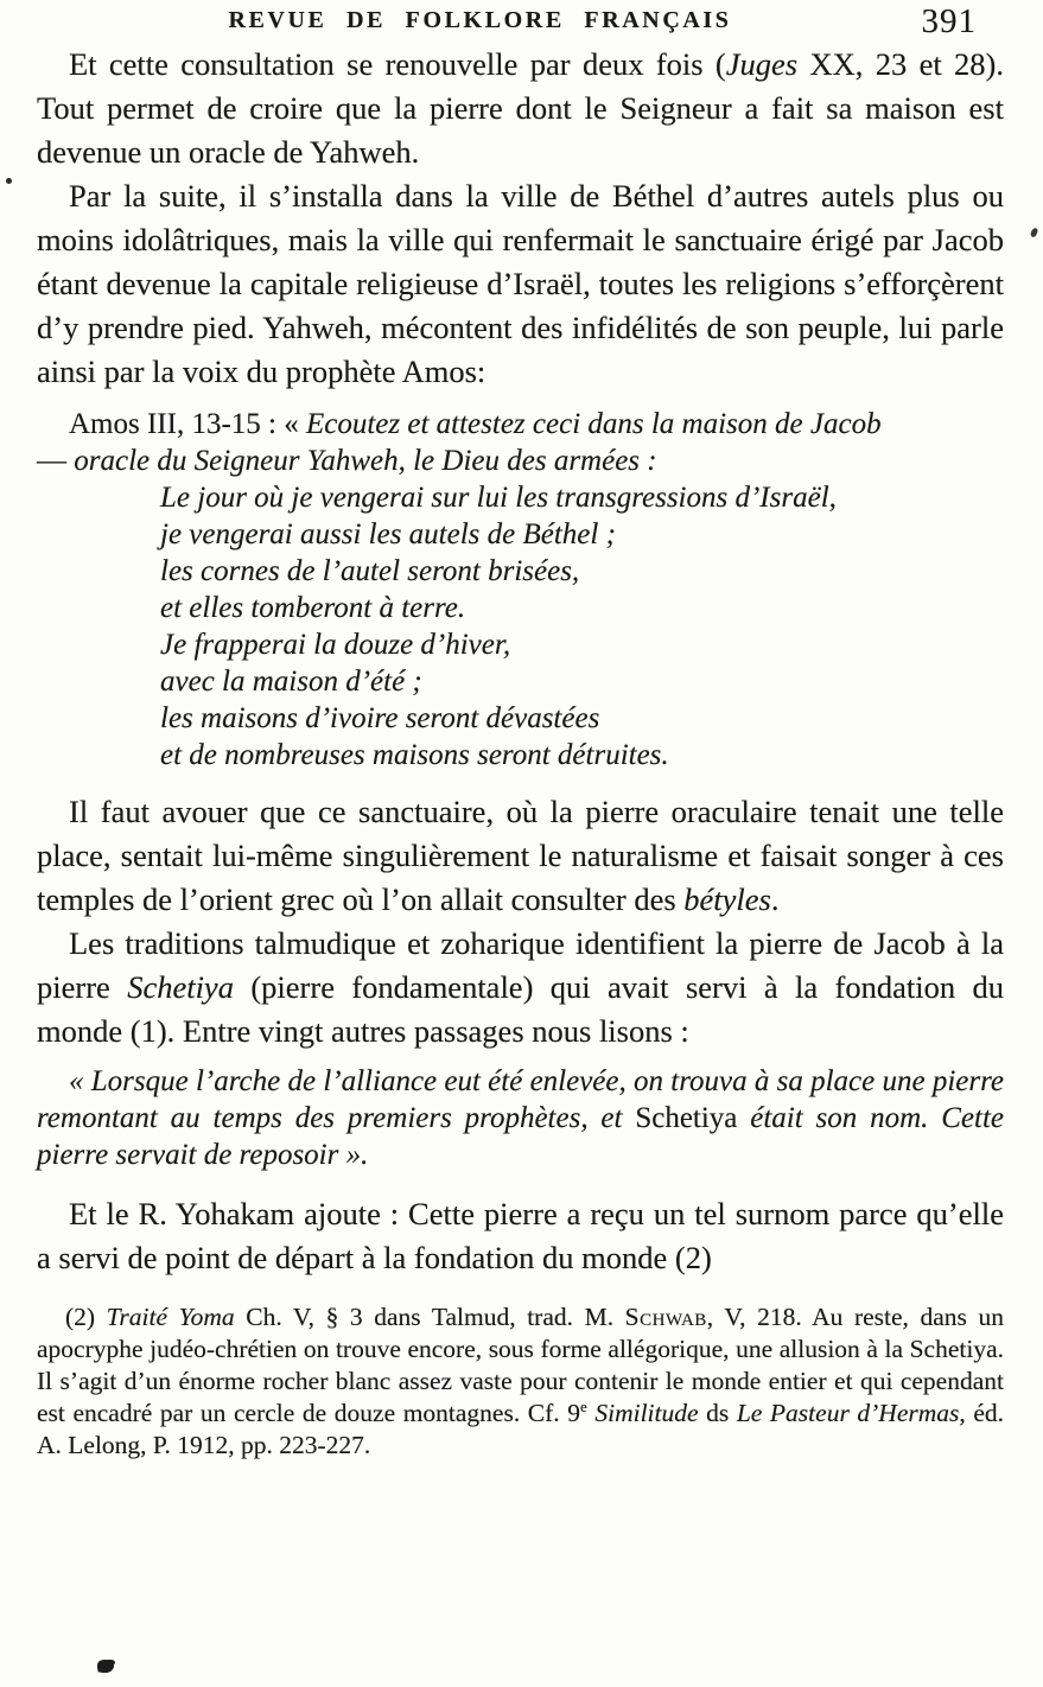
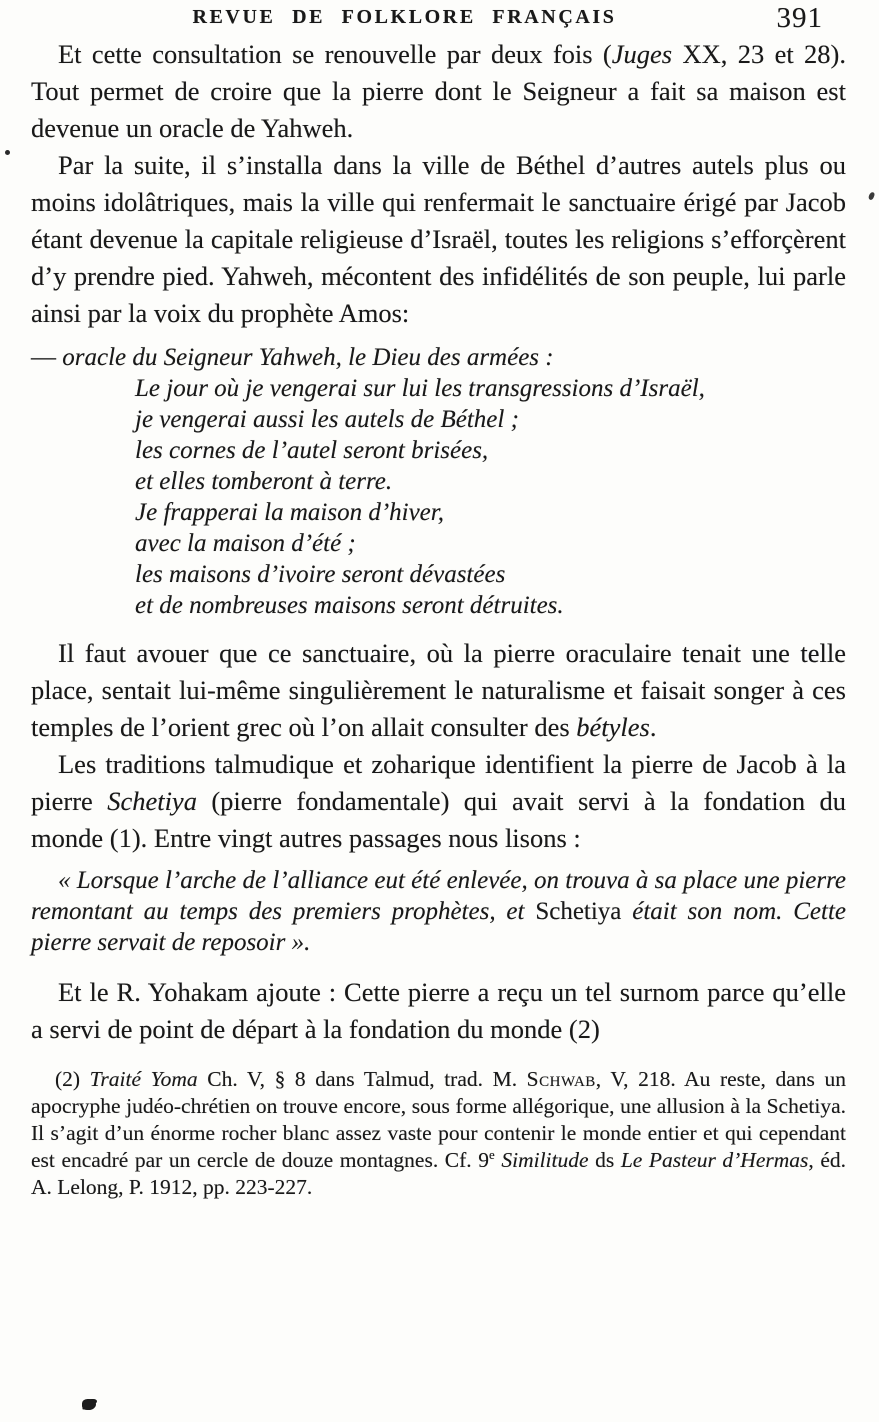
  REVUE DE FOLKLORE FRANÇAIS
  391
  Et cette consultation se renouvelle par deux fois (Juges XX, 23 et 28). Tout permet de croire que la pierre dont le Seigneur a fait sa maison est devenue un oracle de Yahweh.
  Par la suite, il s’installa dans la ville de Béthel d’autres autels plus ou moins idolâtriques, mais la ville qui renfermait le sanctuaire érigé par Jacob étant devenue la capitale religieuse d’Israël, toutes les religions s’efforçèrent d’y prendre pied. Yahweh, mécontent des infidélités de son peuple, lui parle ainsi par la voix du prophète Amos:
- Amos III, 13-15 : « Ecoutez et attestez ceci dans la maison de Jacob
  — oracle du Seigneur Yahweh, le Dieu des armées :
  Le jour où je vengerai sur lui les transgressions d’Israël,
  je vengerai aussi les autels de Béthel ;
  les cornes de l’autel seront brisées,
  et elles tomberont à terre.
- Je frapperai la douze d’hiver,
+ Je frapperai la maison d’hiver,
  avec la maison d’été ;
  les maisons d’ivoire seront dévastées
  et de nombreuses maisons seront détruites.
  Il faut avouer que ce sanctuaire, où la pierre oraculaire tenait une telle place, sentait lui-même singulièrement le naturalisme et faisait songer à ces temples de l’orient grec où l’on allait consulter des bétyles.
  Les traditions talmudique et zoharique identifient la pierre de Jacob à la pierre Schetiya (pierre fondamentale) qui avait servi à la fondation du monde (1). Entre vingt autres passages nous lisons :
  « Lorsque l’arche de l’alliance eut été enlevée, on trouva à sa place une pierre remontant au temps des premiers prophètes, et Schetiya était son nom. Cette pierre servait de reposoir ».
  Et le R. Yohakam ajoute : Cette pierre a reçu un tel surnom parce qu’elle a servi de point de départ à la fondation du monde (2)
- (2) Traité Yoma Ch. V, § 3 dans Talmud, trad. M. Schwab, V, 218. Au reste, dans un apocryphe judéo-chrétien on trouve encore, sous forme allégorique, une allusion à la Schetiya. Il s’agit d’un énorme rocher blanc assez vaste pour contenir le monde entier et qui cependant est encadré par un cercle de douze montagnes. Cf. 9e Similitude ds Le Pasteur d’Hermas, éd. A. Lelong, P. 1912, pp. 223-227.
+ (2) Traité Yoma Ch. V, § 8 dans Talmud, trad. M. Schwab, V, 218. Au reste, dans un apocryphe judéo-chrétien on trouve encore, sous forme allégorique, une allusion à la Schetiya. Il s’agit d’un énorme rocher blanc assez vaste pour contenir le monde entier et qui cependant est encadré par un cercle de douze montagnes. Cf. 9e Similitude ds Le Pasteur d’Hermas, éd. A. Lelong, P. 1912, pp. 223-227.
